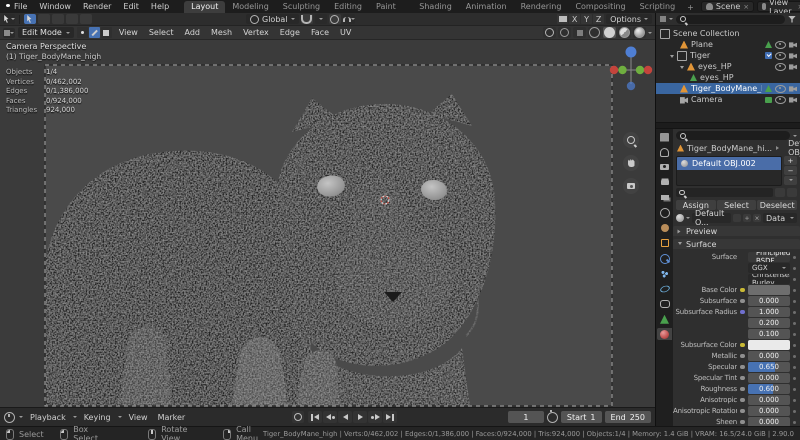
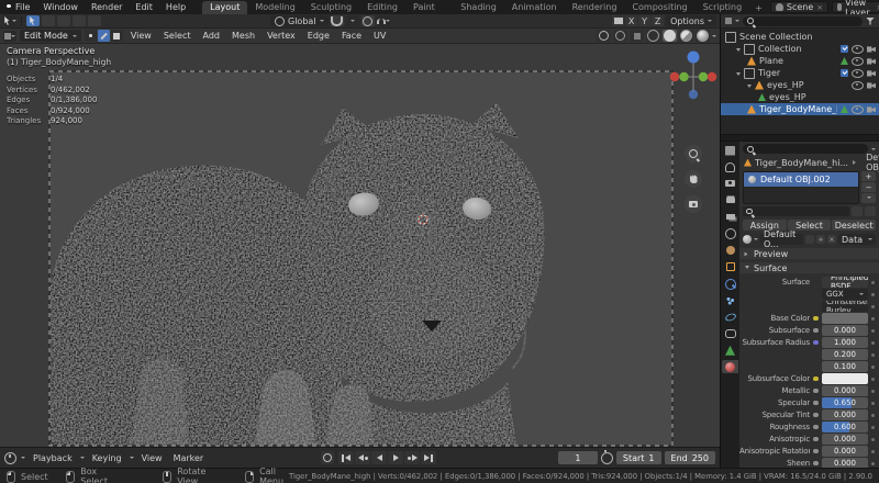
  File
  Window
  Render
  Edit
  Help
  Layout
  Modeling
  Sculpting
  Editing
  Shading
  Animation
  Rendering
  Compositing
  Scripting
  +
  Scene
  ×
  View Layer
  Global
  X
  Y
  Z
  Options
  Edit Mode
  View
  Select
  Add
  Mesh
  Vertex
  Edge
  Face
  UV
  Camera Perspective
  (1) Tiger_BodyMane_high
  Objects
  1/4
  Vertices
  0/462,002
  Edges
  0/1,386,000
  Faces
  0/924,000
  Triangles
  924,000
  Playback
  Keying
  View
  Marker
  1
  Start
  1
  End
  250
  Scene Collection
+ Collection
  Plane
  Tiger
  eyes_HP
  eyes_HP
  Tiger_BodyMane_
- Camera
  Tiger_BodyMane_hi...
  Default OBJ.002
  +
  −
  Assign
  Select
  Deselect
  Default O...
  Data
  Preview
  Surface
  Surface
  Principled BSDF
  GGX
  ChristenseBurley
  Base Color
  Subsurface
  0.000
  Subsurface Radius
  1.000
  0.200
  0.100
  Subsurface Color
  Metallic
  0.000
  Specular
  0.650
  Specular Tint
  0.000
  Roughness
  0.600
  Anisotropic
  0.000
  Anisotropic Rotatio
  0.000
  Sheen
  0.000
  Select
  Box Select
  Rotate View
  Call Menu
  Tiger_BodyMane_high | Verts:0/462,002 | Edges:0/1,386,000 | Faces:0/924,000 | Tris:924,000 | Objects:1/4 | Memory: 1.4 GiB | VRAM: 16.5/24.0 GiB | 2.90.0
